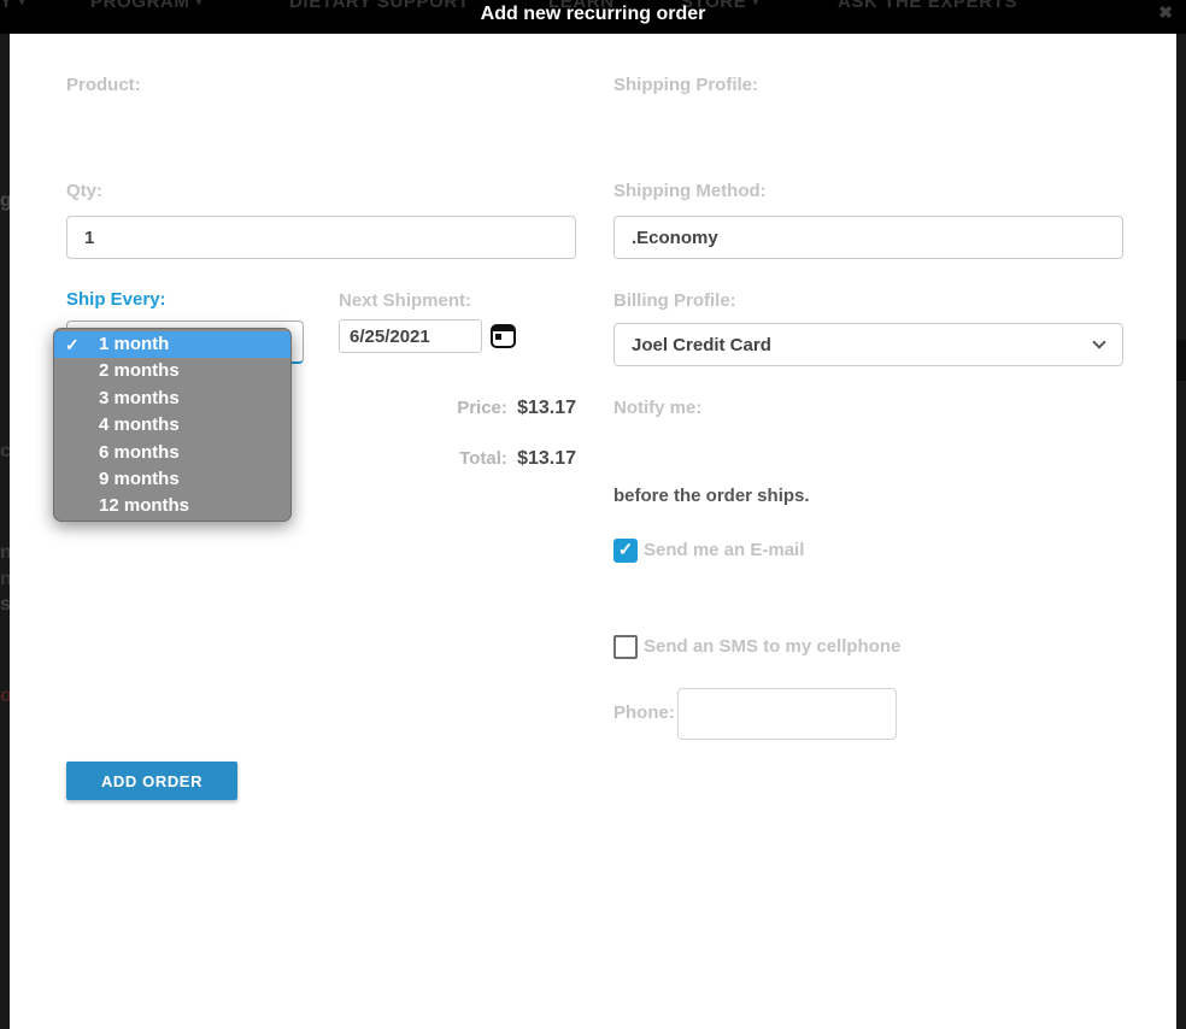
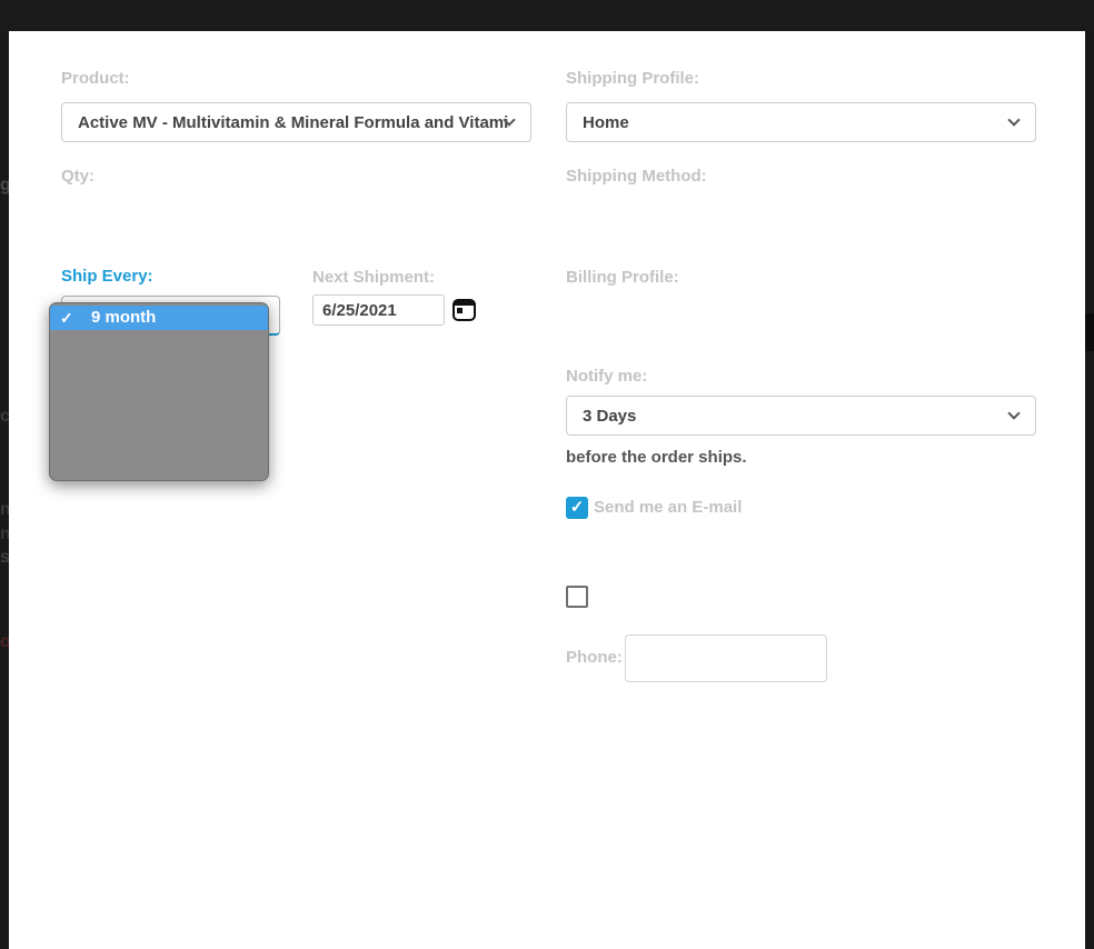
  g
  c
  n
  s
- Y ▾
- PROGRAM ▾
- DIETARY SUPPORT
- LEARN
- STORE ▾
- ASK THE EXPERTS
- Add new recurring order
- ✖
  Product:
+ Active MV - Multivitamin & Mineral Formula and Vitami
  Qty:
- 1
  Ship Every:
  ✓
- 1 month
+ 9 month
- 2 months
- 3 months
- 4 months
- 6 months
- 9 months
- 12 months
  Next Shipment:
  6/25/2021
- Price: $13.17
- Total: $13.17
- ADD ORDER
  Shipping Profile:
+ Home
  Shipping Method:
- .Economy
  Billing Profile:
- Joel Credit Card
  Notify me:
+ 3 Days
  before the order ships.
  ✓
  Send me an E-mail
- Send an SMS to my cellphone
  Phone:
